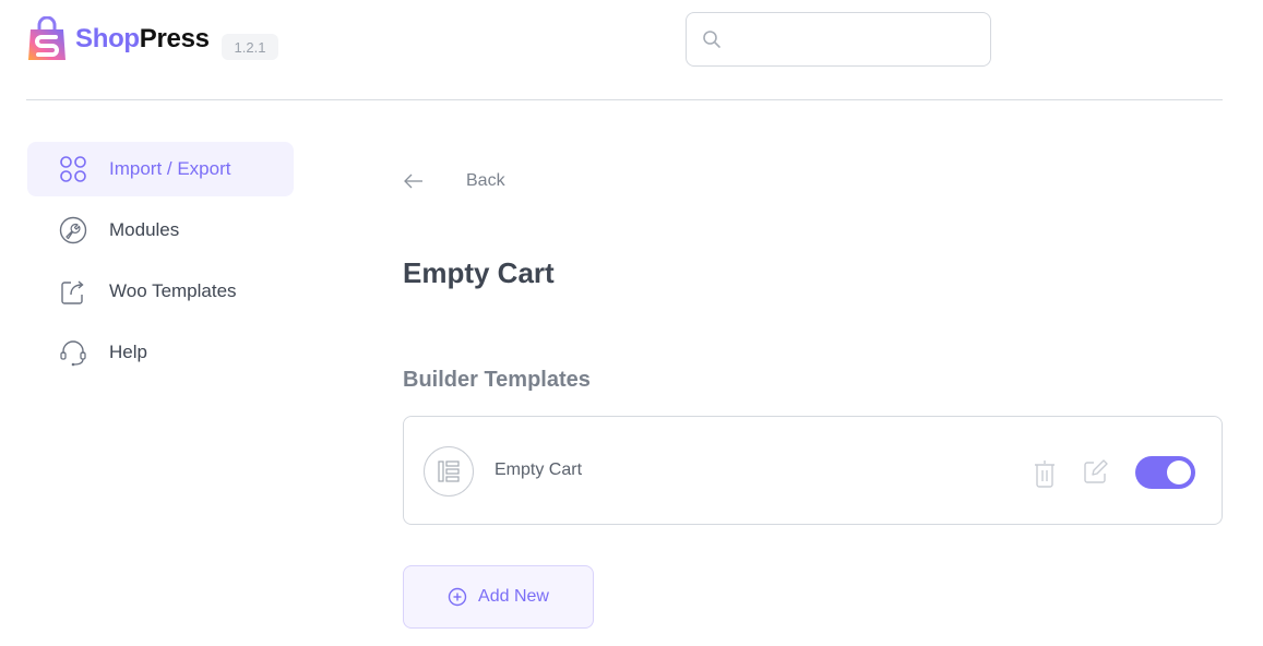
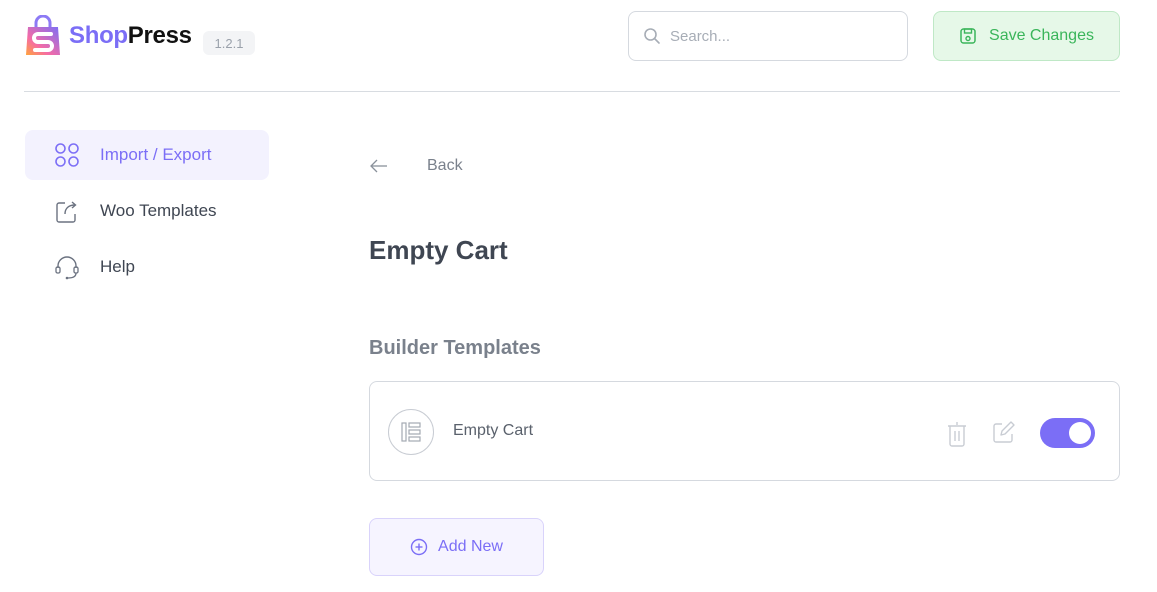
  ShopPress
  1.2.1
+ Search...
+ Save Changes
  Import / Export
- Modules
  Woo Templates
  Help
  Back
  Empty Cart
  Builder Templates
  Empty Cart
  Add New
